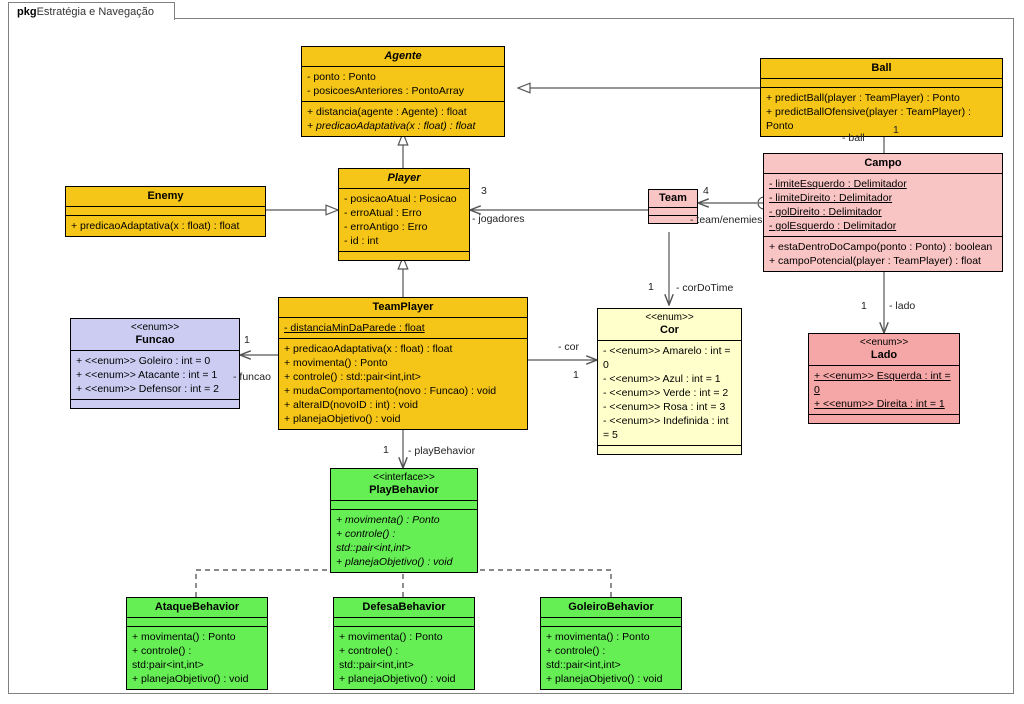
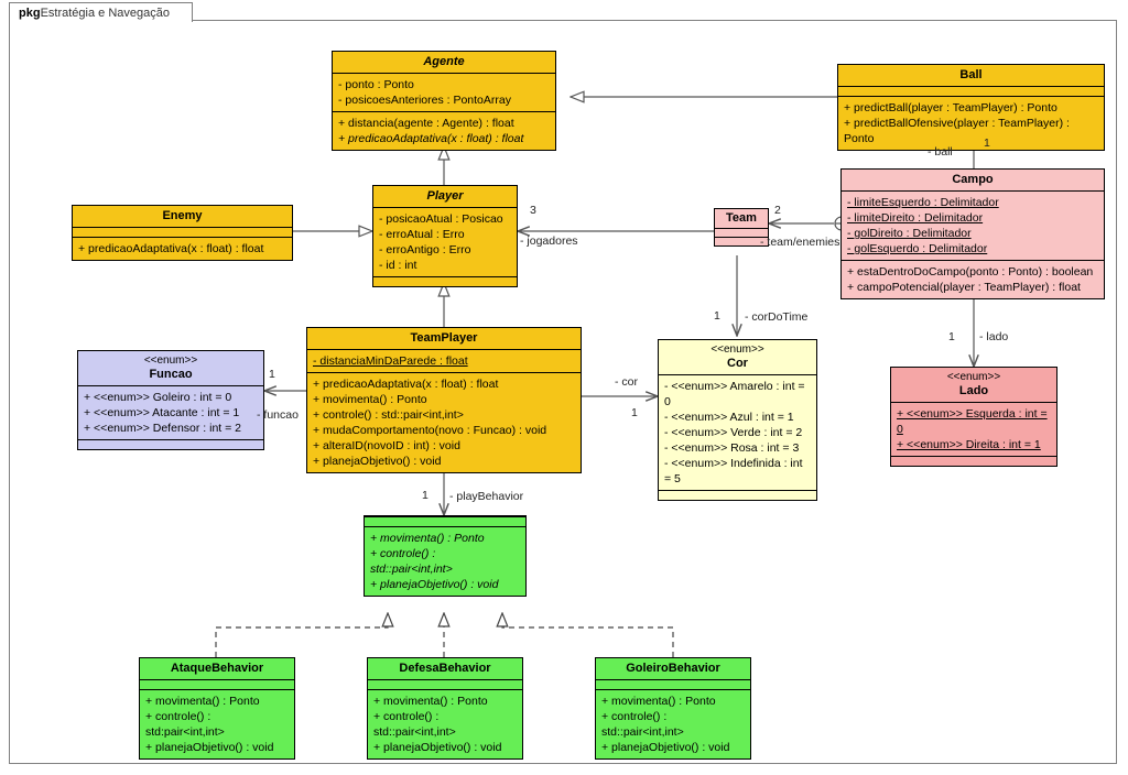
  pkgEstratégia e Navegação
  Agente
  - ponto : Ponto
  - posicoesAnteriores : PontoArray
  + distancia(agente : Agente) : float
  + predicaoAdaptativa(x : float) : float
  Ball
  + predictBall(player : TeamPlayer) : Ponto
  + predictBallOfensive(player : TeamPlayer) : Ponto
  Campo
  - limiteEsquerdo : Delimitador
  - limiteDireito : Delimitador
  - golDireito : Delimitador
  - golEsquerdo : Delimitador
  + estaDentroDoCampo(ponto : Ponto) : boolean
  + campoPotencial(player : TeamPlayer) : float
  Player
  - posicaoAtual : Posicao
  - erroAtual : Erro
  - erroAntigo : Erro
  - id : int
  Enemy
  + predicaoAdaptativa(x : float) : float
  Team
  TeamPlayer
  - distanciaMinDaParede : float
  + predicaoAdaptativa(x : float) : float
  + movimenta() : Ponto
  + controle() : std::pair<int,int>
  + mudaComportamento(novo : Funcao) : void
  + alteraID(novoID : int) : void
  + planejaObjetivo() : void
  <<enum>>
  Funcao
  + <<enum>> Goleiro : int = 0
  + <<enum>> Atacante : int = 1
  + <<enum>> Defensor : int = 2
  <<enum>>
  Cor
  - <<enum>> Amarelo : int = 0
  - <<enum>> Azul : int = 1
  - <<enum>> Verde : int = 2
  - <<enum>> Rosa : int = 3
  - <<enum>> Indefinida : int = 5
  <<enum>>
  Lado
  + <<enum>> Esquerda : int = 0
  + <<enum>> Direita : int = 1
- <<interface>>
- PlayBehavior
  + movimenta() : Ponto
  + controle() : std::pair<int,int>
  + planejaObjetivo() : void
  AtaqueBehavior
  + movimenta() : Ponto
  + controle() : std:pair<int,int>
  + planejaObjetivo() : void
  DefesaBehavior
  + movimenta() : Ponto
  + controle() : std::pair<int,int>
  + planejaObjetivo() : void
  GoleiroBehavior
  + movimenta() : Ponto
  + controle() : std::pair<int,int>
  + planejaObjetivo() : void
  3
  - jogadores
- 4
+ 2
  - team/enemies
  1
  - ball
  1
  - lado
  1
  - corDoTime
  - cor
  1
  1
  - funcao
  1
  - playBehavior
